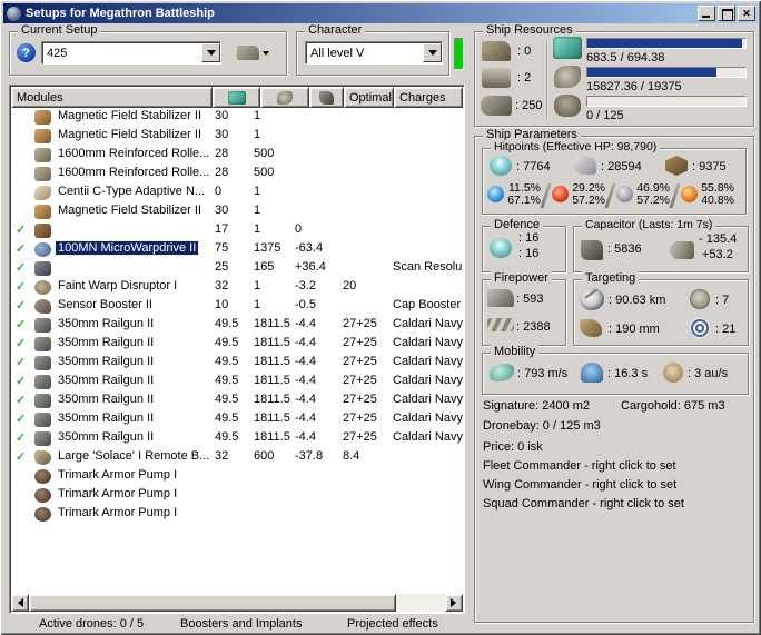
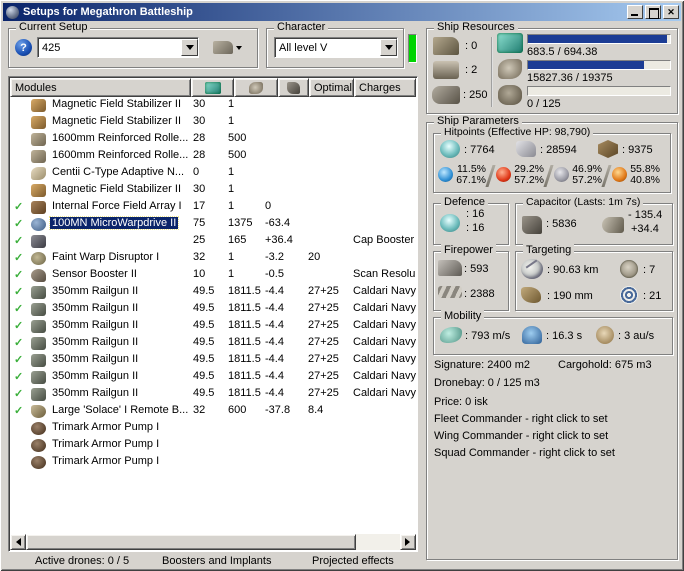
  Setups for Megathron Battleship
  Current Setup
  425
  Character
  All level V
  Modules
  Optimal
  Charges
  Magnetic Field Stabilizer II
  30
  1
  Magnetic Field Stabilizer II
  30
  1
  1600mm Reinforced Rolle...
  28
  500
  1600mm Reinforced Rolle...
  28
  500
  Centii C-Type Adaptive N...
  0
  1
  Magnetic Field Stabilizer II
  30
  1
+ Internal Force Field Array I
  17
  1
  0
  100MN MicroWarpdrive II
  75
  1375
  -63.4
  25
  165
  +36.4
- Scan Resolu
+ Cap Booster
  Faint Warp Disruptor I
  32
  1
  -3.2
  20
  Sensor Booster II
  10
  1
  -0.5
- Cap Booster
+ Scan Resolu
  350mm Railgun II
  49.5
  1811.5
  -4.4
  27+25
  Caldari Navy
  350mm Railgun II
  49.5
  1811.5
  -4.4
  27+25
  Caldari Navy
  350mm Railgun II
  49.5
  1811.5
  -4.4
  27+25
  Caldari Navy
  350mm Railgun II
  49.5
  1811.5
  -4.4
  27+25
  Caldari Navy
  350mm Railgun II
  49.5
  1811.5
  -4.4
  27+25
  Caldari Navy
  350mm Railgun II
  49.5
  1811.5
  -4.4
  27+25
  Caldari Navy
  350mm Railgun II
  49.5
  1811.5
  -4.4
  27+25
  Caldari Navy
  Large 'Solace' I Remote B...
  32
  600
  -37.8
  8.4
  Trimark Armor Pump I
  Trimark Armor Pump I
  Trimark Armor Pump I
  Active drones: 0 / 5
  Boosters and Implants
  Projected effects
  Ship Resources
  : 0
  : 2
  : 250
  683.5 / 694.38
  15827.36 / 19375
  0 / 125
  Ship Parameters
  Hitpoints (Effective HP: 98,790)
  : 7764
  : 28594
  : 9375
  11.5%
  67.1%
  29.2%
  57.2%
  46.9%
  57.2%
  55.8%
  40.8%
  Defence
  : 16
  : 16
  Capacitor (Lasts: 1m 7s)
  : 5836
  - 135.4
- +53.2
+ +34.4
  Firepower
  : 593
  : 2388
  Targeting
  : 90.63 km
  : 7
  : 190 mm
  : 21
  Mobility
  : 793 m/s
  : 16.3 s
  : 3 au/s
  Signature: 2400 m2
  Cargohold: 675 m3
  Dronebay: 0 / 125 m3
  Price: 0 isk
  Fleet Commander - right click to set
  Wing Commander - right click to set
  Squad Commander - right click to set
